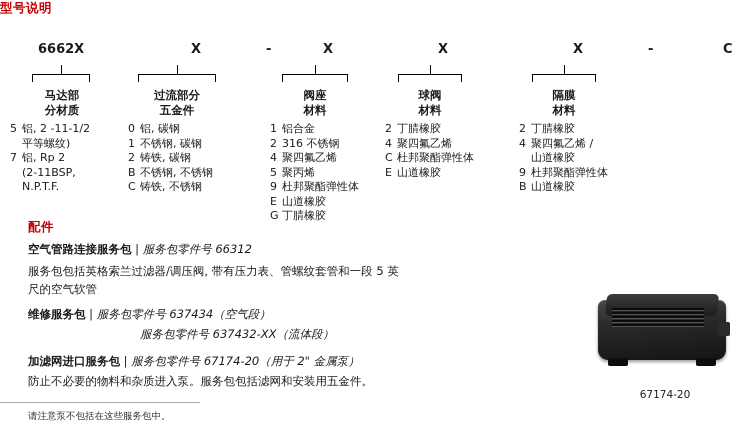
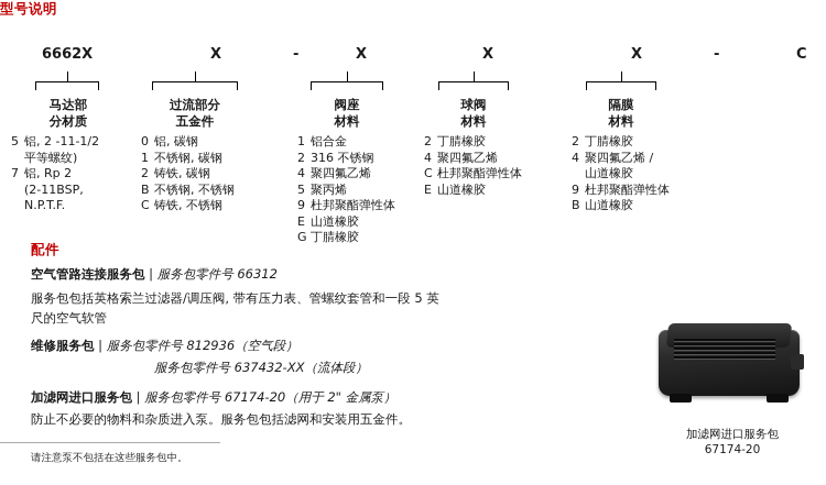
  型号说明
  6662X
  X
  -
  X
  X
  X
  -
  C
  马达部
  分材质
  过流部分
  五金件
  阀座
  材料
  球阀
  材料
  隔膜
  材料
  5 铝, 2 -11-1/2
  平等螺纹)
  7 铝, Rp 2
  (2-11BSP,
  N.P.T.F.
  0 铝, 碳钢
  1 不锈钢, 碳钢
  2 铸铁, 碳钢
  B 不锈钢, 不锈钢
  C 铸铁, 不锈钢
  1 铝合金
  2 316 不锈钢
  4 聚四氟乙烯
  5 聚丙烯
  9 杜邦聚酯弹性体
  E 山道橡胶
  G 丁腈橡胶
  2 丁腈橡胶
  4 聚四氟乙烯
  C 杜邦聚酯弹性体
  E 山道橡胶
  2 丁腈橡胶
  4 聚四氟乙烯 /
  山道橡胶
  9 杜邦聚酯弹性体
  B 山道橡胶
  配件
  空气管路连接服务包 | 服务包零件号 66312
  服务包包括英格索兰过滤器/调压阀, 带有压力表、管螺纹套管和一段 5 英
  尺的空气软管
- 维修服务包 | 服务包零件号 637434（空气段）
+ 维修服务包 | 服务包零件号 812936（空气段）
  服务包零件号 637432-XX（流体段）
  加滤网进口服务包 | 服务包零件号 67174-20（用于 2" 金属泵）
  防止不必要的物料和杂质进入泵。服务包包括滤网和安装用五金件。
  请注意泵不包括在这些服务包中。
+ 加滤网进口服务包
  67174-20
